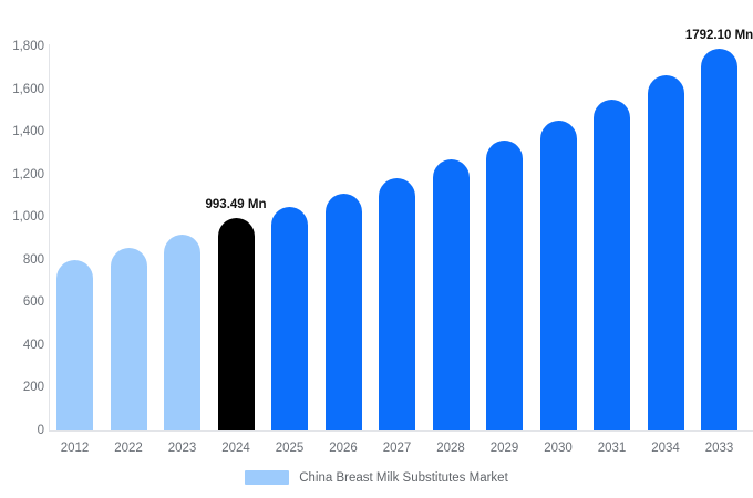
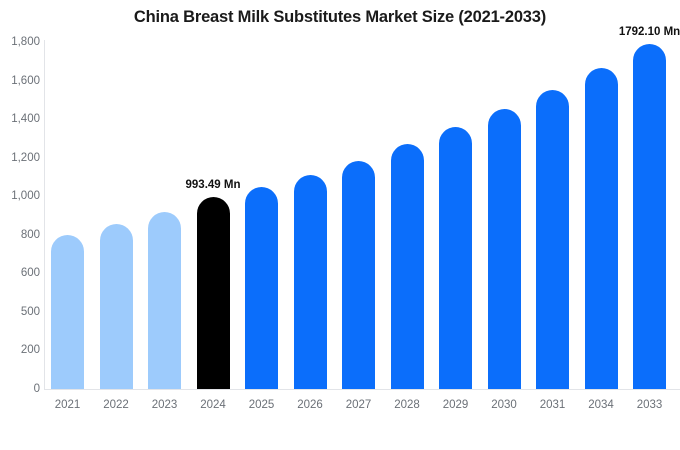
+ China Breast Milk Substitutes Market Size (2021-2033)
  1,800
  1,600
  1,400
  1,200
  1,000
  800
  600
- 400
+ 500
  200
  0
- China Breast Milk Substitutes Market
- 2012
+ 2021
  2022
  2023
  2024
  2025
  2026
  2027
  2028
  2029
  2030
  2031
  2034
  2033
  993.49 Mn
  1792.10 Mn
